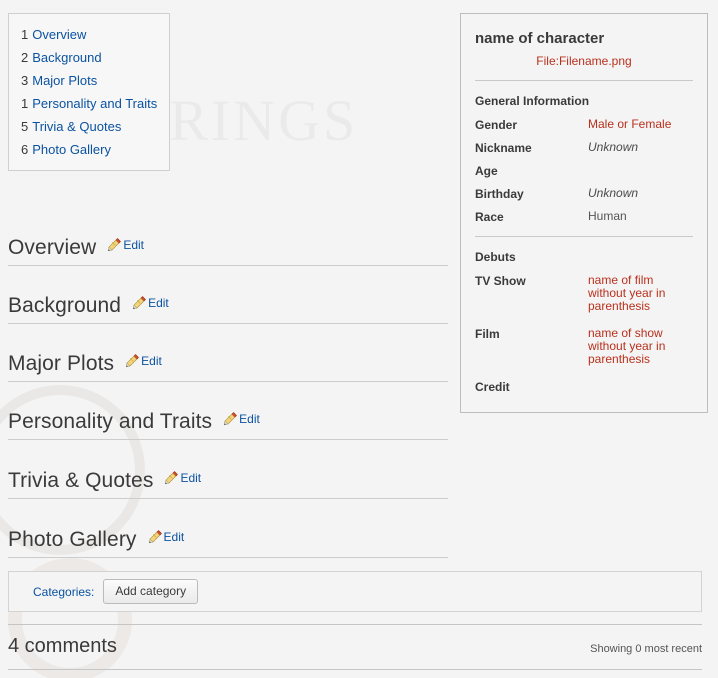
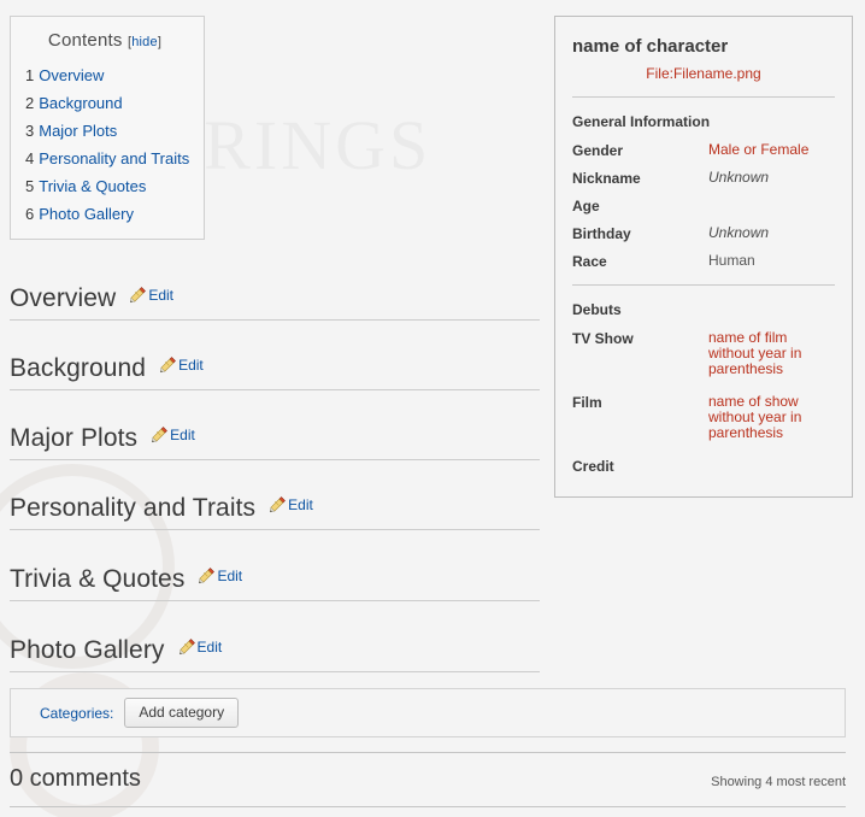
+ Contents [hide]
  1 Overview
  2 Background
  3 Major Plots
- 1 Personality and Traits
+ 4 Personality and Traits
  5 Trivia & Quotes
  6 Photo Gallery
  Overview
  Edit
  Background
  Edit
  Major Plots
  Edit
  Personality and Traits
  Edit
  Trivia & Quotes
  Edit
  Photo Gallery
  Edit
  name of character
  File:Filename.png
  General Information
  Gender
  Male or Female
  Nickname
  Unknown
  Age
  Birthday
  Unknown
  Race
  Human
  Debuts
  TV Show
  name of film without year in parenthesis
  Film
  name of show without year in parenthesis
  Credit
  Categories:
  Add category
- 4 comments
+ 0 comments
- Showing 0 most recent
+ Showing 4 most recent
